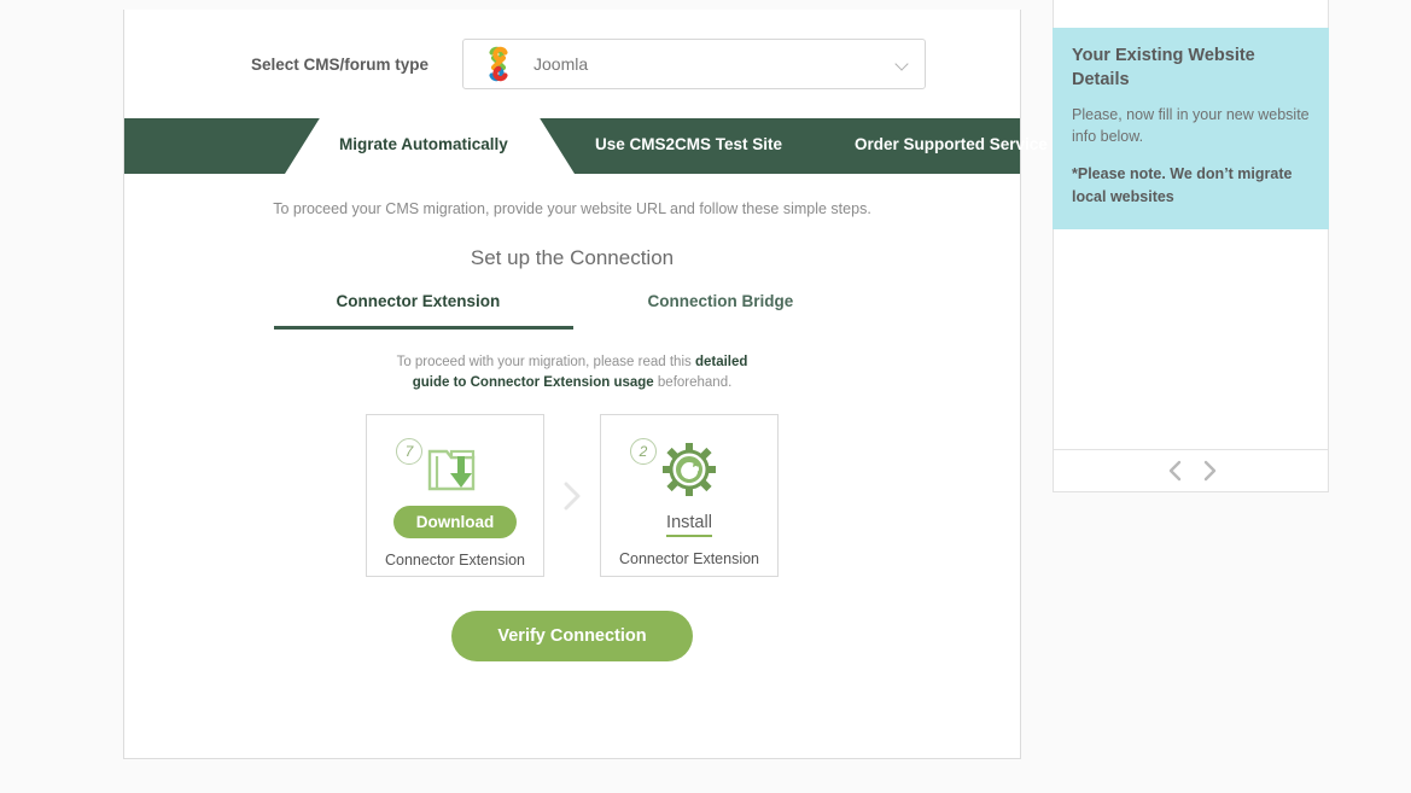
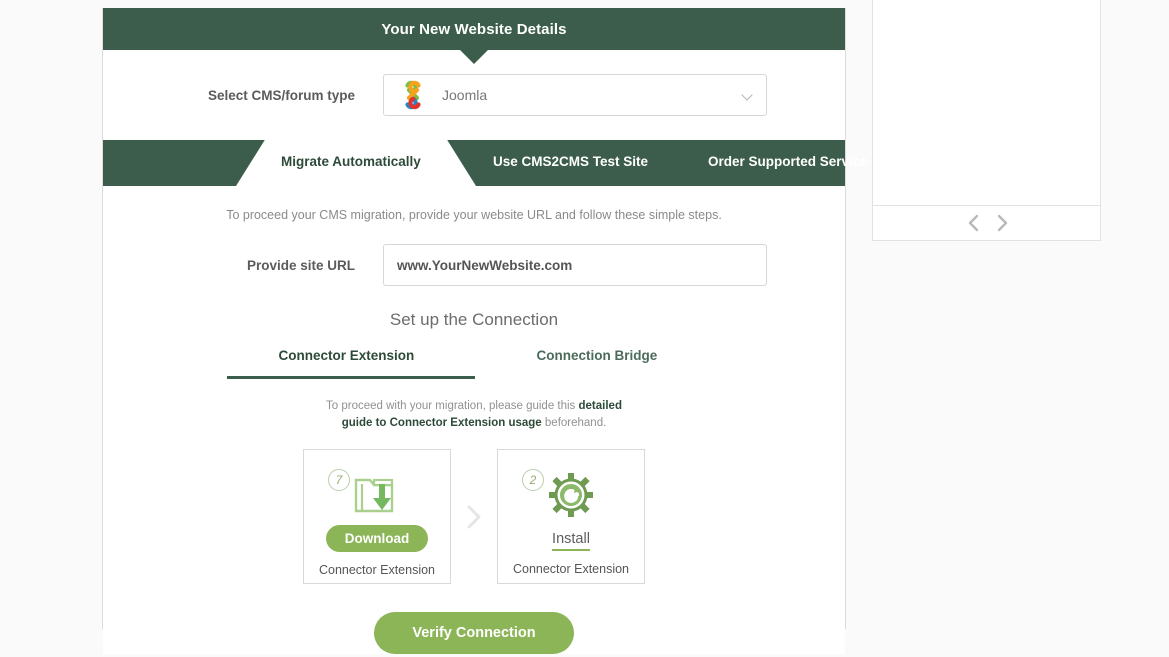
+ Your New Website Details
  Select CMS/forum type
  Joomla
  Migrate Automatically
  Use CMS2CMS Test Site
  Order Supported Service
  To proceed your CMS migration, provide your website URL and follow these simple steps.
+ Provide site URL
+ www.YourNewWebsite.com
  Set up the Connection
  Connector Extension
  Connection Bridge
- To proceed with your migration, please read this detailed guide to Connector Extension usage beforehand.
+ To proceed with your migration, please guide this detailed guide to Connector Extension usage beforehand.
  7
  Download
  Connector Extension
  2
  Install
  Connector Extension
  Verify Connection
- Your Existing Website Details
- Please, now fill in your new website info below.
- *Please note. We don’t migrate local websites
